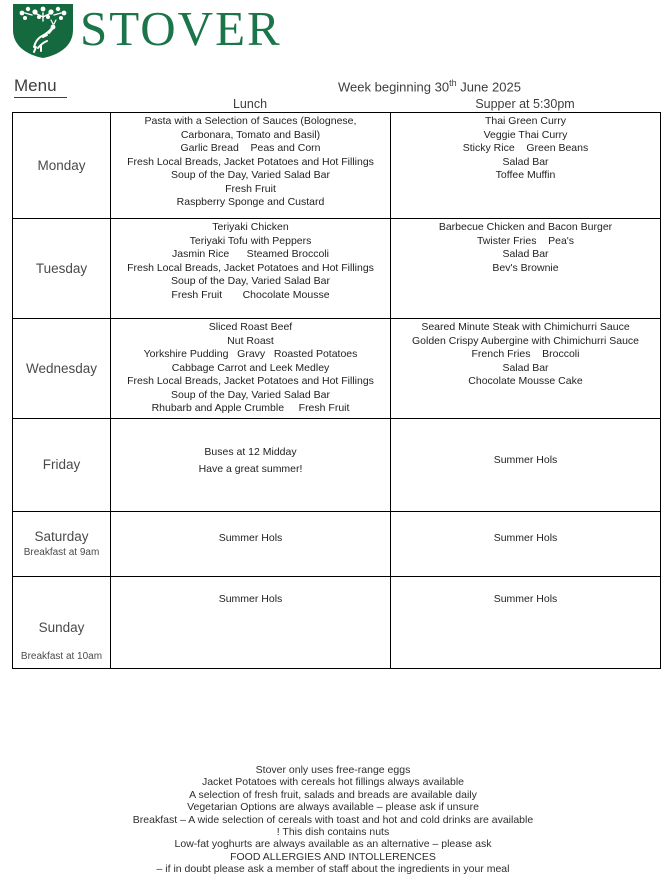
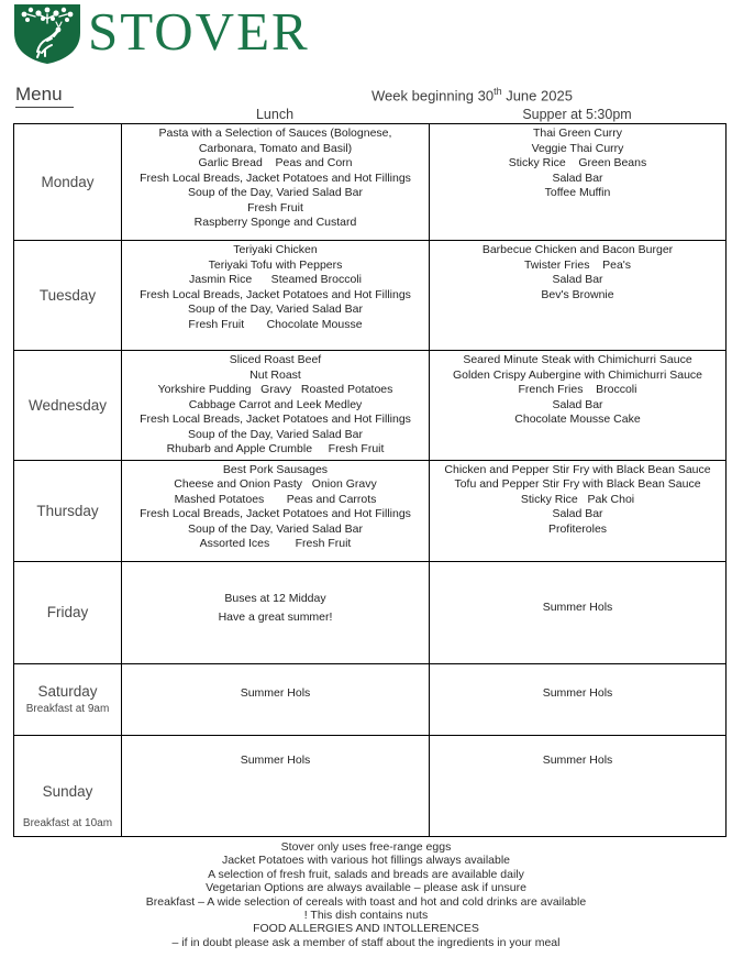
  STOVER
  Menu
  Week beginning 30th June 2025
  Lunch
  Supper at 5:30pm
  Monday	Pasta with a Selection of Sauces (Bolognese, Carbonara, Tomato and Basil)Garlic Bread Peas and CornFresh Local Breads, Jacket Potatoes and Hot FillingsSoup of the Day, Varied Salad BarFresh FruitRaspberry Sponge and Custard	Thai Green CurryVeggie Thai CurrySticky Rice Green BeansSalad BarToffee Muffin
  Tuesday	Teriyaki ChickenTeriyaki Tofu with PeppersJasmin Rice Steamed BroccoliFresh Local Breads, Jacket Potatoes and Hot FillingsSoup of the Day, Varied Salad BarFresh Fruit Chocolate Mousse	Barbecue Chicken and Bacon BurgerTwister Fries Pea'sSalad BarBev's Brownie
  Wednesday	Sliced Roast BeefNut RoastYorkshire Pudding Gravy Roasted PotatoesCabbage Carrot and Leek MedleyFresh Local Breads, Jacket Potatoes and Hot FillingsSoup of the Day, Varied Salad BarRhubarb and Apple Crumble Fresh Fruit	Seared Minute Steak with Chimichurri SauceGolden Crispy Aubergine with Chimichurri SauceFrench Fries BroccoliSalad BarChocolate Mousse Cake
+ Thursday	Best Pork SausagesCheese and Onion Pasty Onion GravyMashed Potatoes Peas and CarrotsFresh Local Breads, Jacket Potatoes and Hot FillingsSoup of the Day, Varied Salad BarAssorted Ices Fresh Fruit	Chicken and Pepper Stir Fry with Black Bean SauceTofu and Pepper Stir Fry with Black Bean SauceSticky Rice Pak ChoiSalad BarProfiteroles
  Friday	Buses at 12 MiddayHave a great summer!	Summer Hols
  SaturdayBreakfast at 9am	Summer Hols	Summer Hols
  SundayBreakfast at 10am	Summer Hols	Summer Hols
  Stover only uses free-range eggs
- Jacket Potatoes with cereals hot fillings always available
+ Jacket Potatoes with various hot fillings always available
  A selection of fresh fruit, salads and breads are available daily
  Vegetarian Options are always available – please ask if unsure
  Breakfast – A wide selection of cereals with toast and hot and cold drinks are available
  ! This dish contains nuts
- Low-fat yoghurts are always available as an alternative – please ask
  FOOD ALLERGIES AND INTOLLERENCES
  – if in doubt please ask a member of staff about the ingredients in your meal
